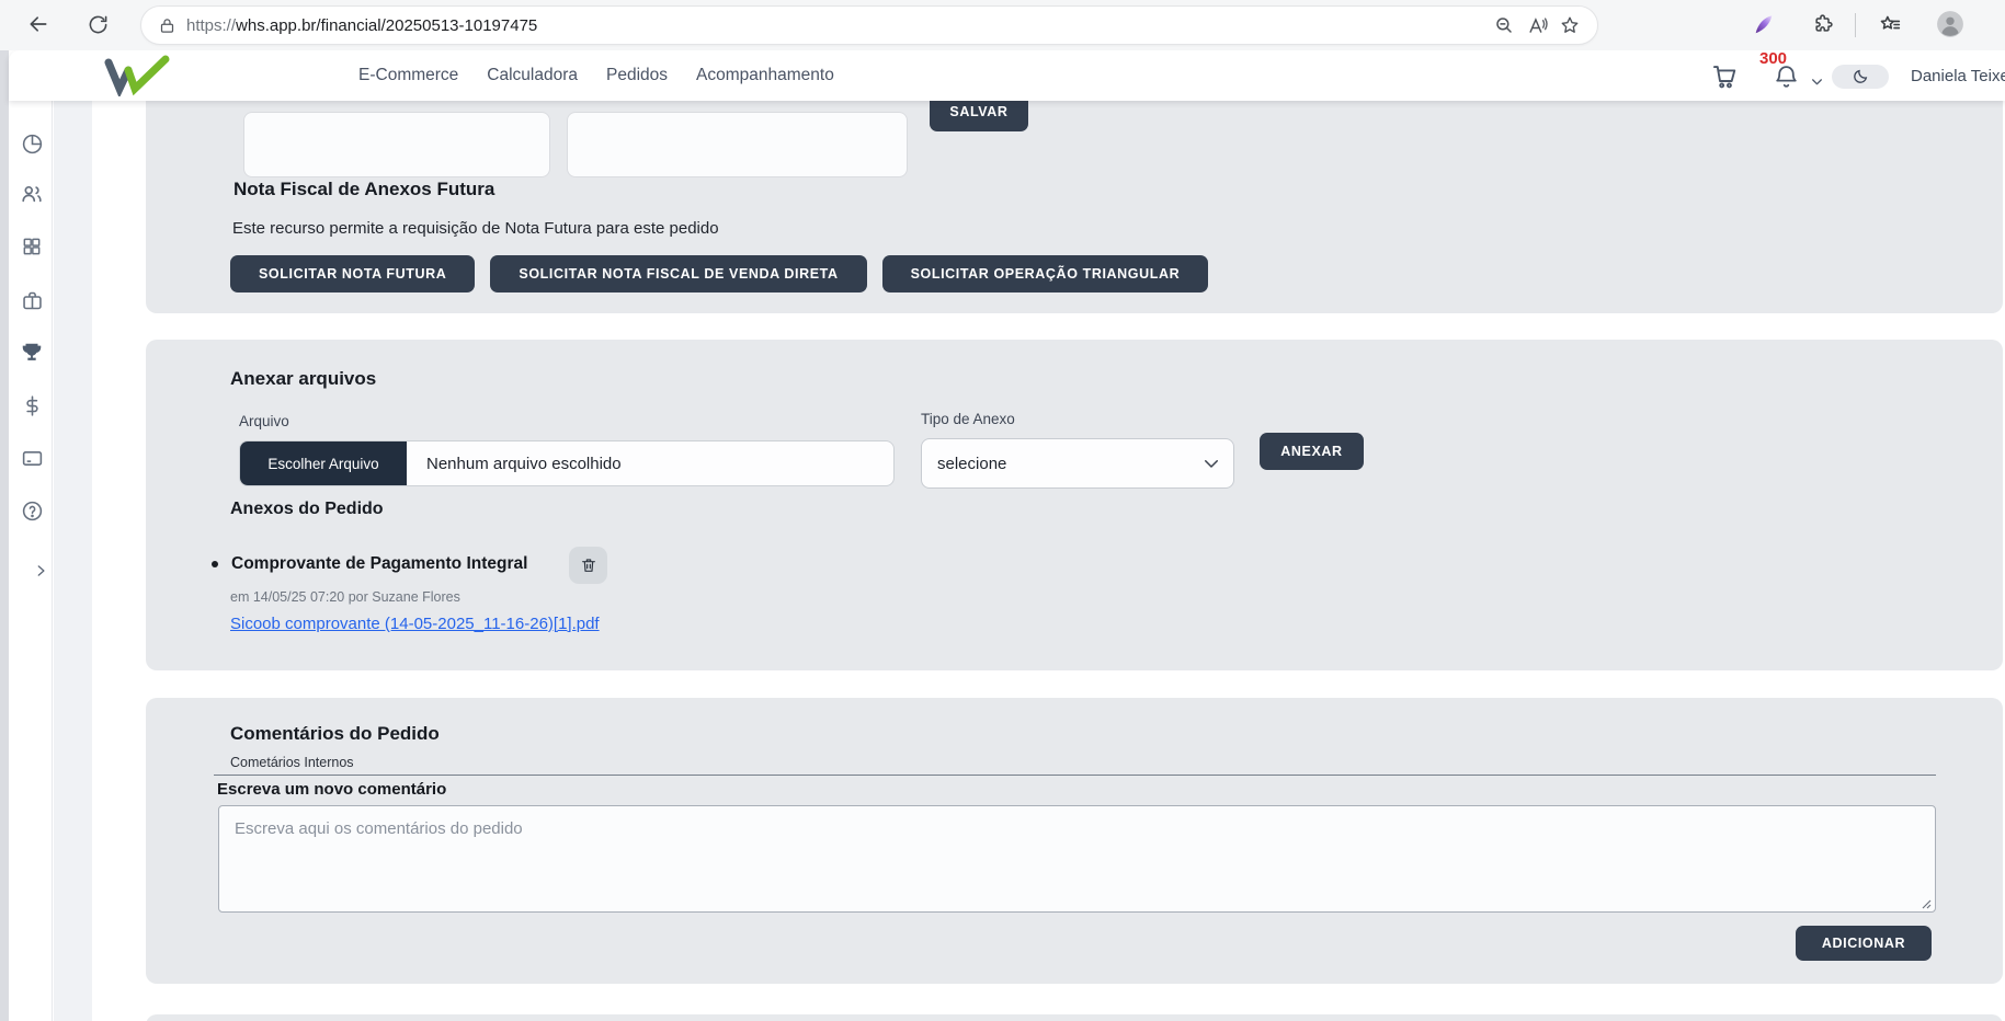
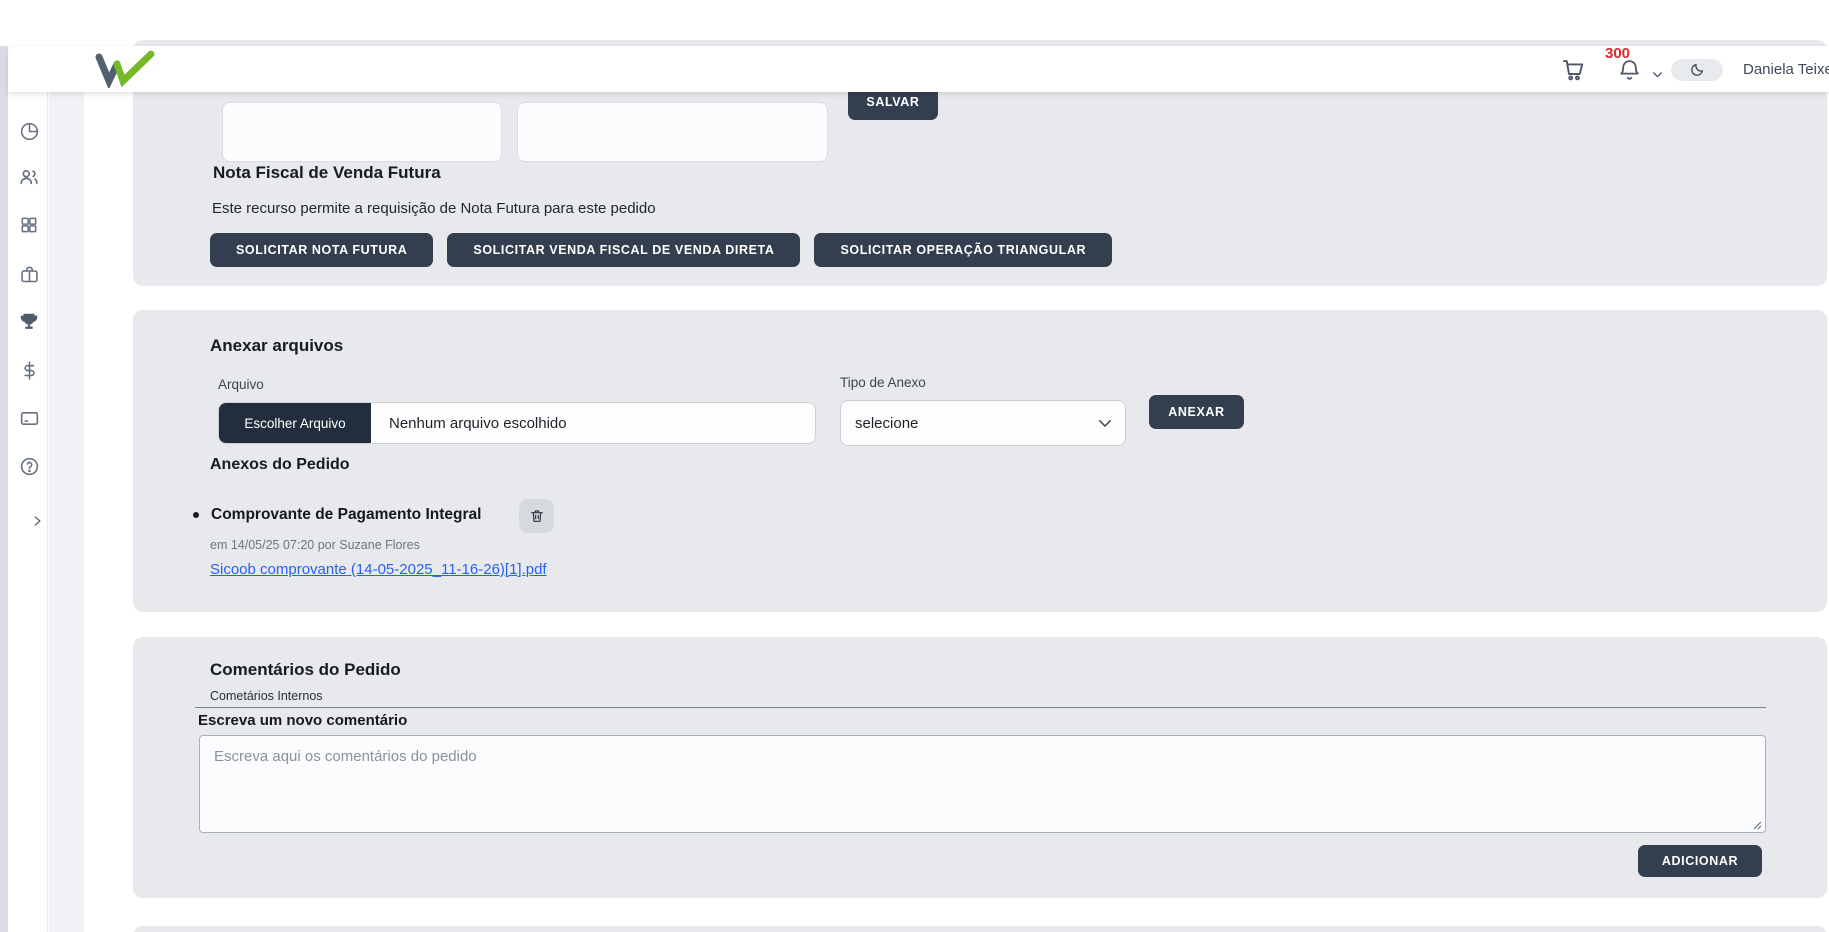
- https://whs.app.br/financial/20250513-10197475
  SALVAR
- Nota Fiscal de Anexos Futura
+ Nota Fiscal de Venda Futura
  Este recurso permite a requisição de Nota Futura para este pedido
  SOLICITAR NOTA FUTURA
- SOLICITAR NOTA FISCAL DE VENDA DIRETA
+ SOLICITAR VENDA FISCAL DE VENDA DIRETA
  SOLICITAR OPERAÇÃO TRIANGULAR
  Anexar arquivos
  Arquivo
  Escolher Arquivo
  Nenhum arquivo escolhido
  Tipo de Anexo
  selecione
  ANEXAR
  Anexos do Pedido
  Comprovante de Pagamento Integral
  em 14/05/25 07:20 por Suzane Flores
  Sicoob comprovante (14-05-2025_11-16-26)[1].pdf
  Comentários do Pedido
  Cometários Internos
  Escreva um novo comentário
  Escreva aqui os comentários do pedido
  ADICIONAR
- E-Commerce
- Calculadora
- Pedidos
- Acompanhamento
  300
  Daniela Teix
